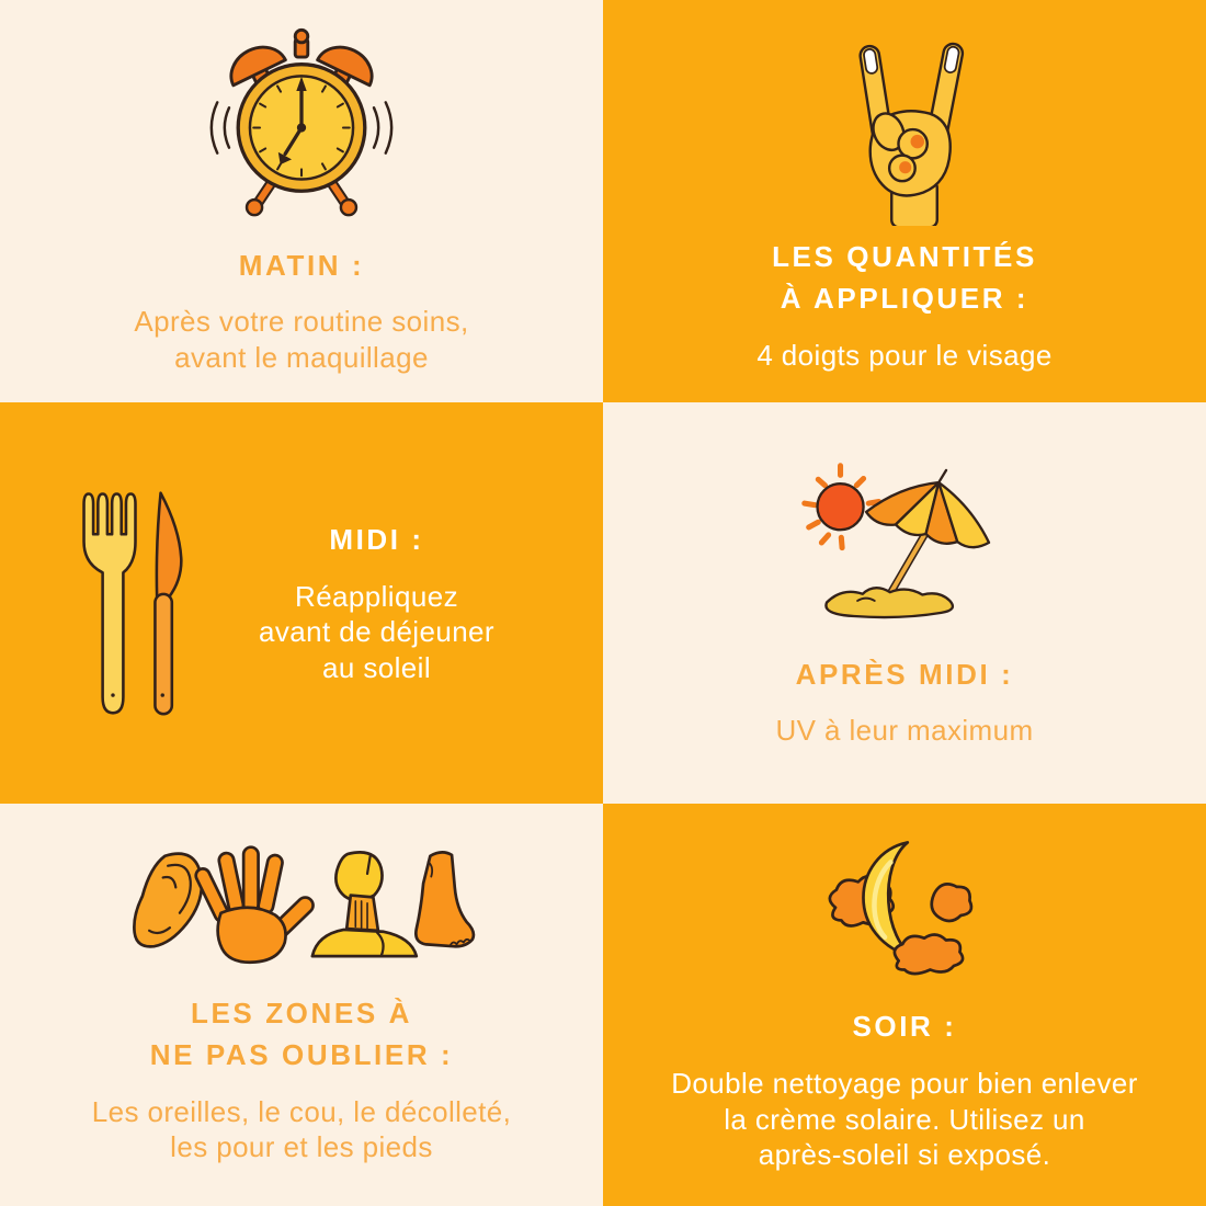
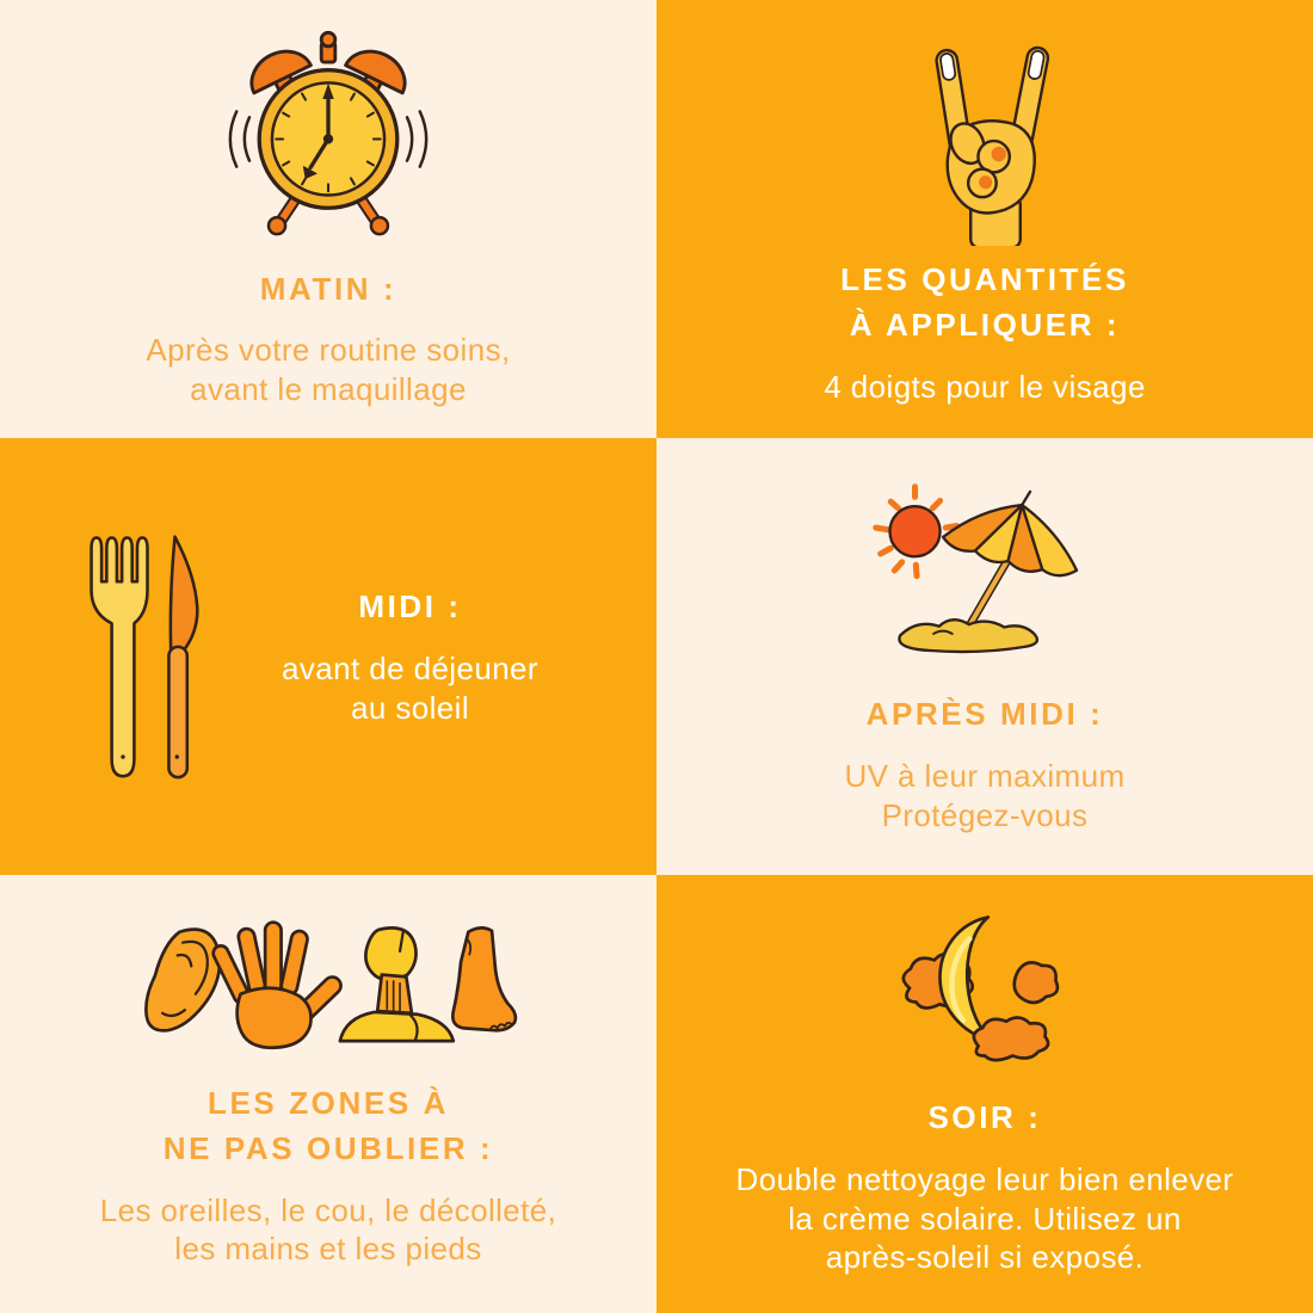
  MATIN :
  Après votre routine soins,
  avant le maquillage
  LES QUANTITÉS
  À APPLIQUER :
  4 doigts pour le visage
  MIDI :
- Réappliquez
  avant de déjeuner
  au soleil
  APRÈS MIDI :
  UV à leur maximum
+ Protégez-vous
  LES ZONES À
  NE PAS OUBLIER :
  Les oreilles, le cou, le décolleté,
- les pour et les pieds
+ les mains et les pieds
  SOIR :
- Double nettoyage pour bien enlever
+ Double nettoyage leur bien enlever
  la crème solaire. Utilisez un
  après-soleil si exposé.
